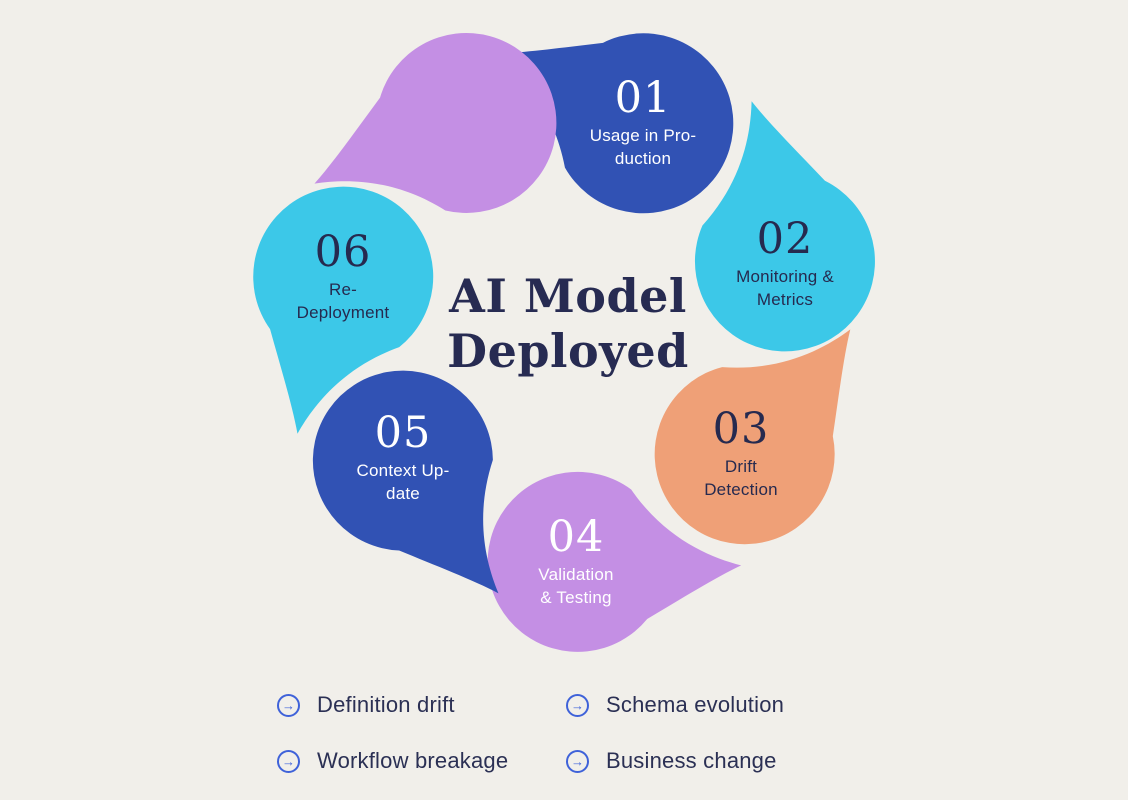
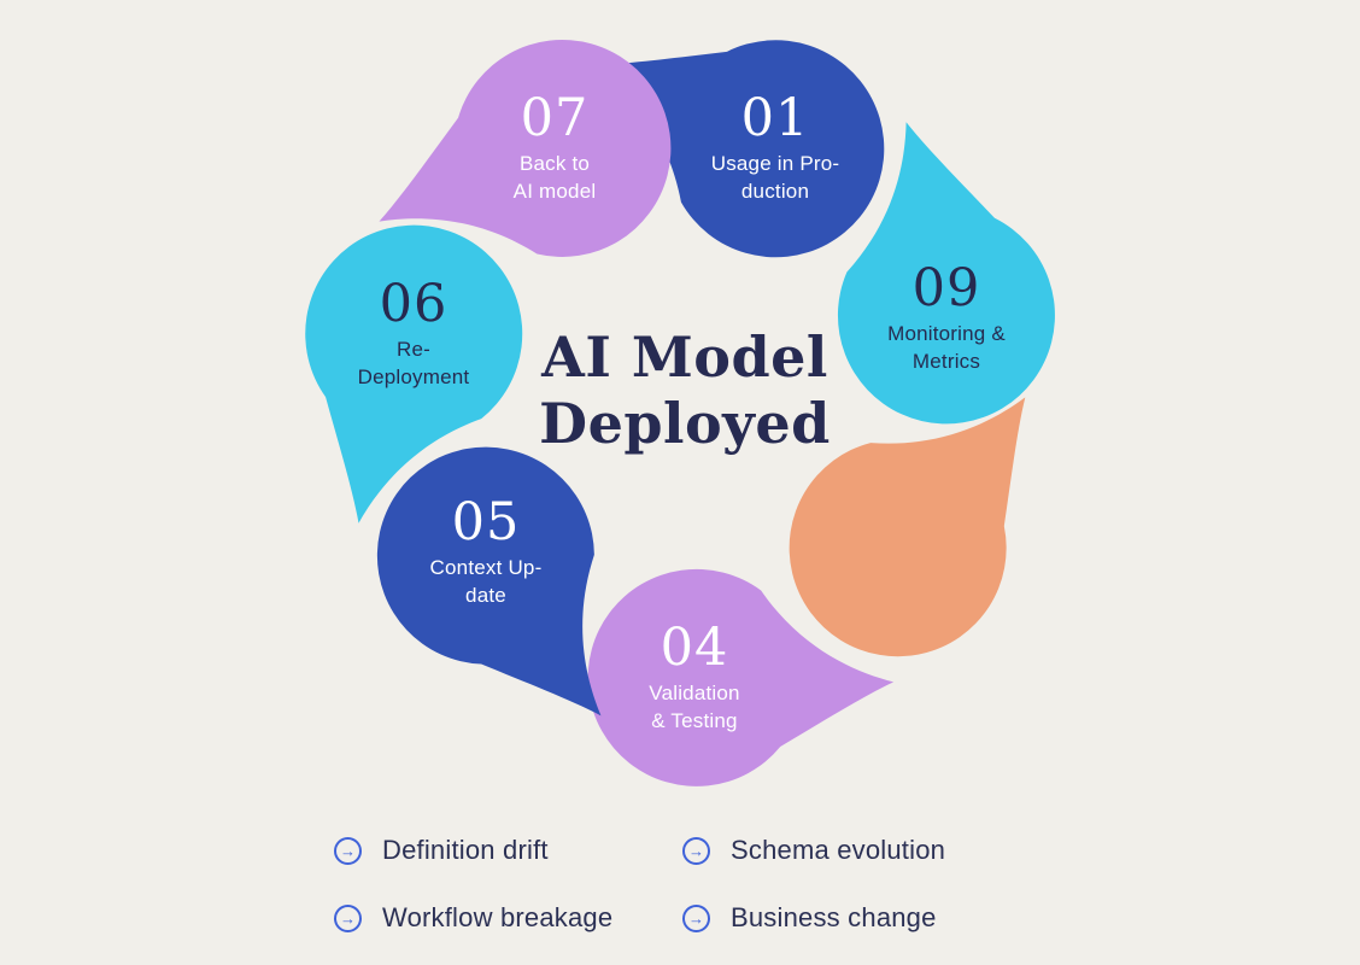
  01
  Usage in Pro-
  duction
- 02
+ 09
  Monitoring &
  Metrics
- 03
- Drift
- Detection
  04
  Validation
  & Testing
  05
  Context Up-
  date
  06
  Re-
  Deployment
+ 07
+ Back to
+ AI model
  AI Model
  Deployed
  →
  Definition drift
  →
  Schema evolution
  →
  Workflow breakage
  →
  Business change
